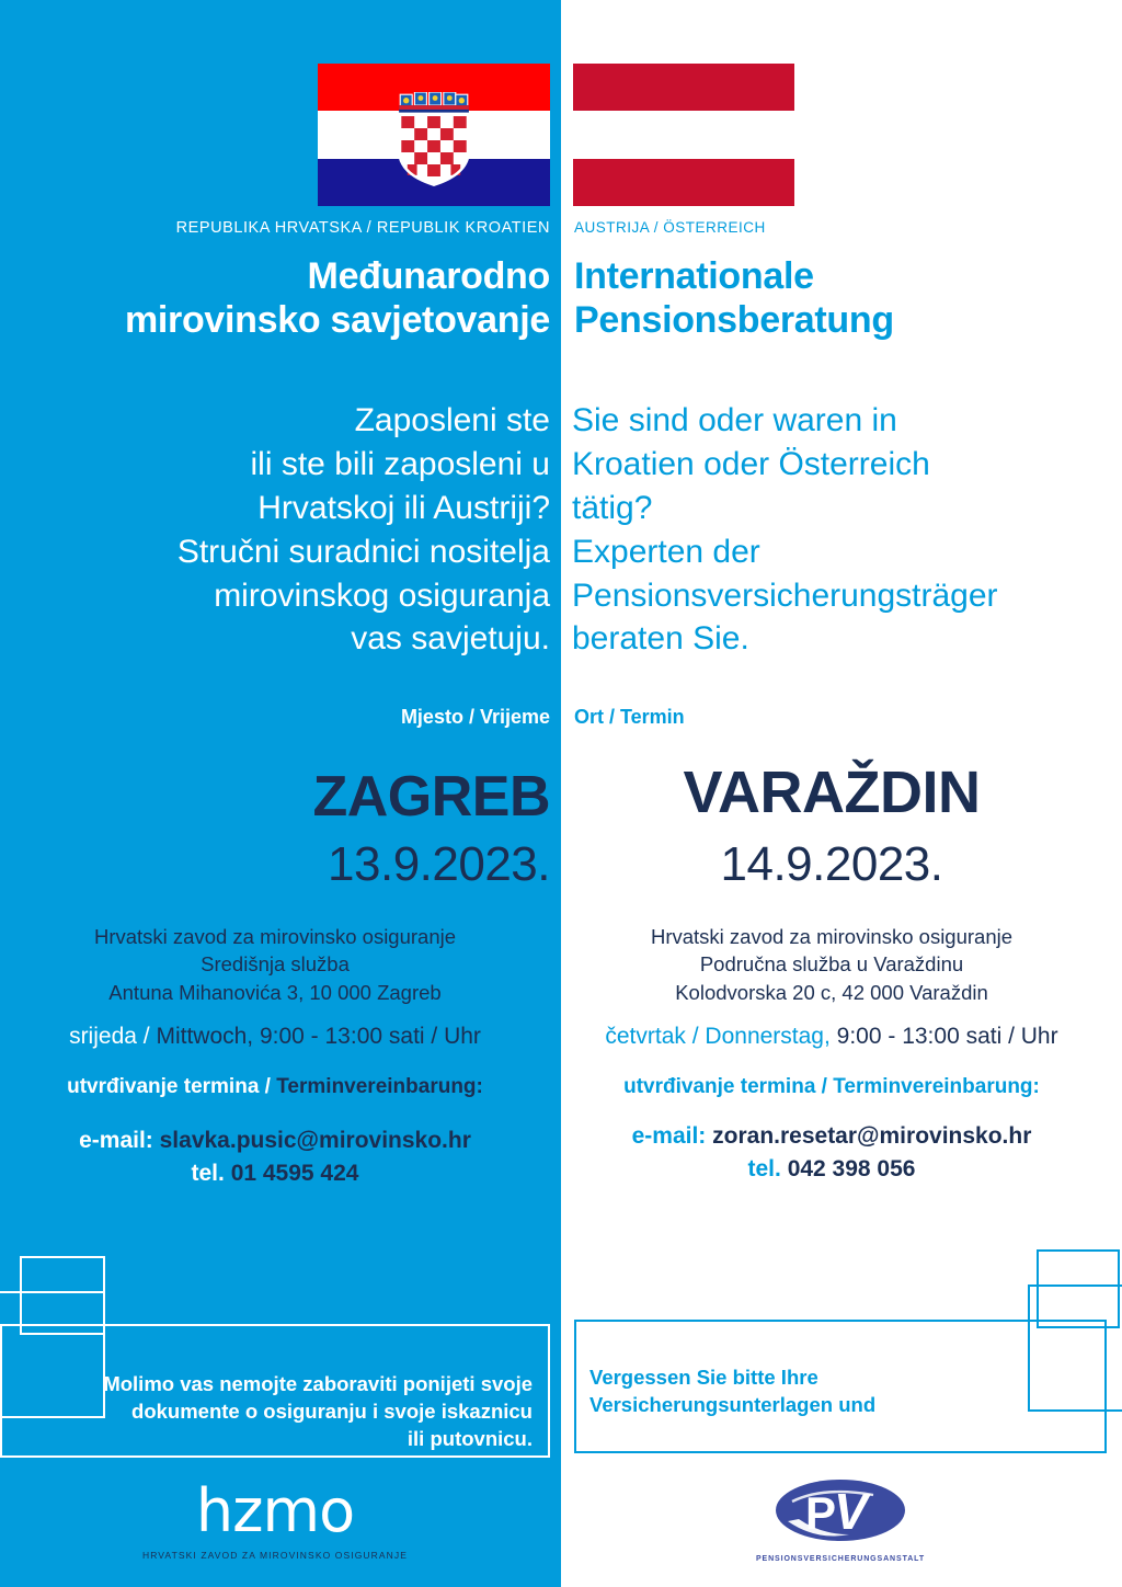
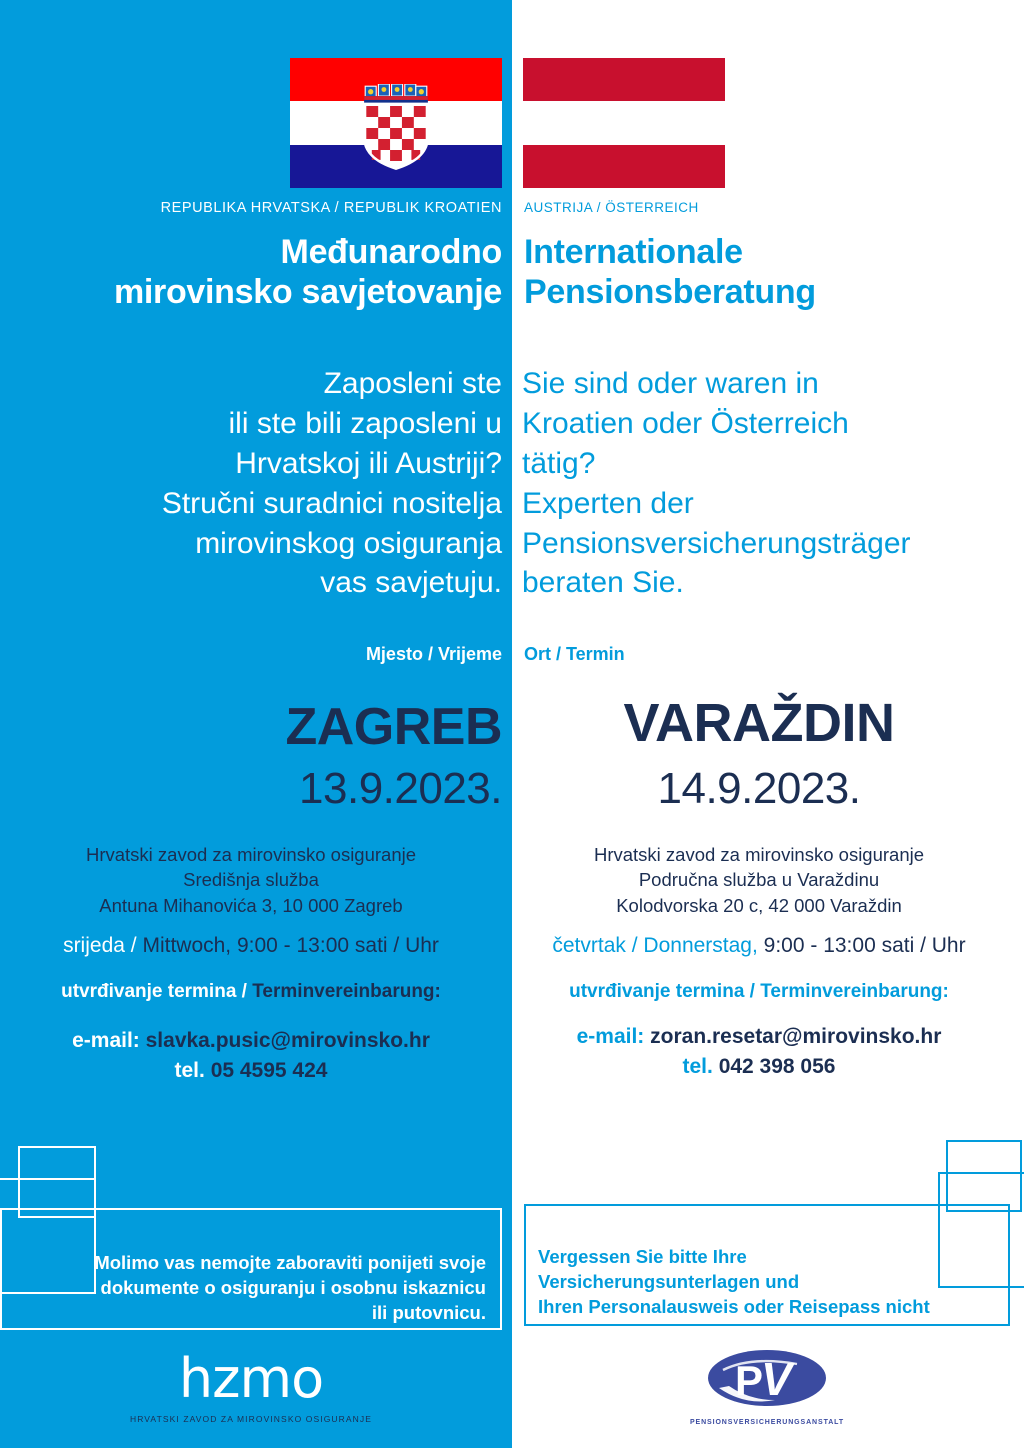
  REPUBLIKA HRVATSKA / REPUBLIK KROATIEN
  AUSTRIJA / ÖSTERREICH
  Međunarodno
  mirovinsko savjetovanje
  Internationale
  Pensionsberatung
  Zaposleni ste
  ili ste bili zaposleni u
  Hrvatskoj ili Austriji?
  Stručni suradnici nositelja
  mirovinskog osiguranja
  vas savjetuju.
  Sie sind oder waren in
  Kroatien oder Österreich
  tätig?
  Experten der
  Pensionsversicherungsträger
  beraten Sie.
  Mjesto / Vrijeme
  Ort / Termin
  ZAGREB
  13.9.2023.
  VARAŽDIN
  14.9.2023.
  Hrvatski zavod za mirovinsko osiguranje
  Središnja služba
  Antuna Mihanovića 3, 10 000 Zagreb
  Hrvatski zavod za mirovinsko osiguranje
  Područna služba u Varaždinu
  Kolodvorska 20 c, 42 000 Varaždin
  srijeda / Mittwoch, 9:00 - 13:00 sati / Uhr
  četvrtak / Donnerstag, 9:00 - 13:00 sati / Uhr
  utvrđivanje termina / Terminvereinbarung:
  utvrđivanje termina / Terminvereinbarung:
  e-mail: slavka.pusic@mirovinsko.hr
- tel. 01 4595 424
+ tel. 05 4595 424
  e-mail: zoran.resetar@mirovinsko.hr
  tel. 042 398 056
  Molimo vas nemojte zaboraviti ponijeti svoje
- dokumente o osiguranju i svoje iskaznicu
+ dokumente o osiguranju i osobnu iskaznicu
  ili putovnicu.
  Vergessen Sie bitte Ihre
  Versicherungsunterlagen und
+ Ihren Personalausweis oder Reisepass nicht
  hzmo
  HRVATSKI ZAVOD ZA MIROVINSKO OSIGURANJE
  P
  V
